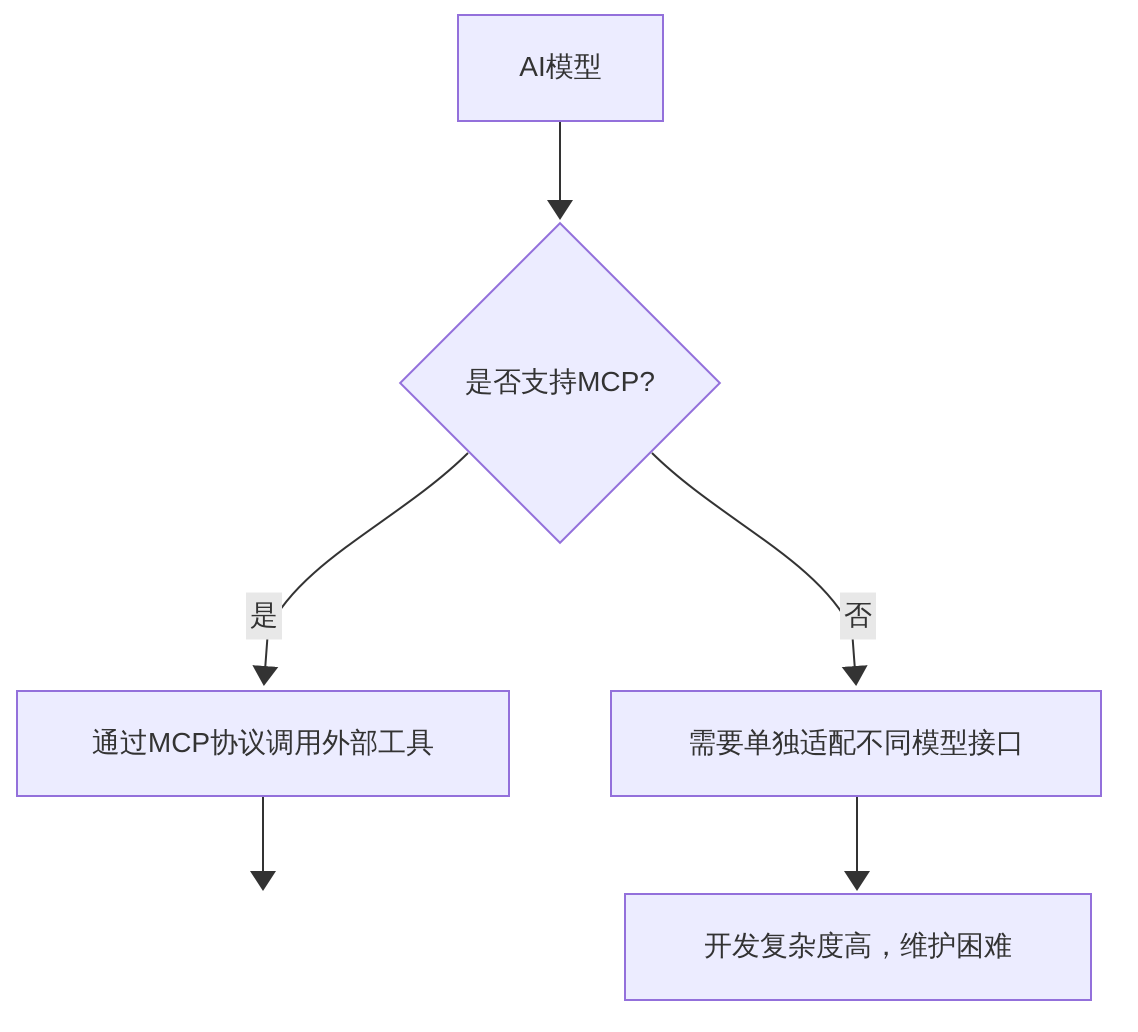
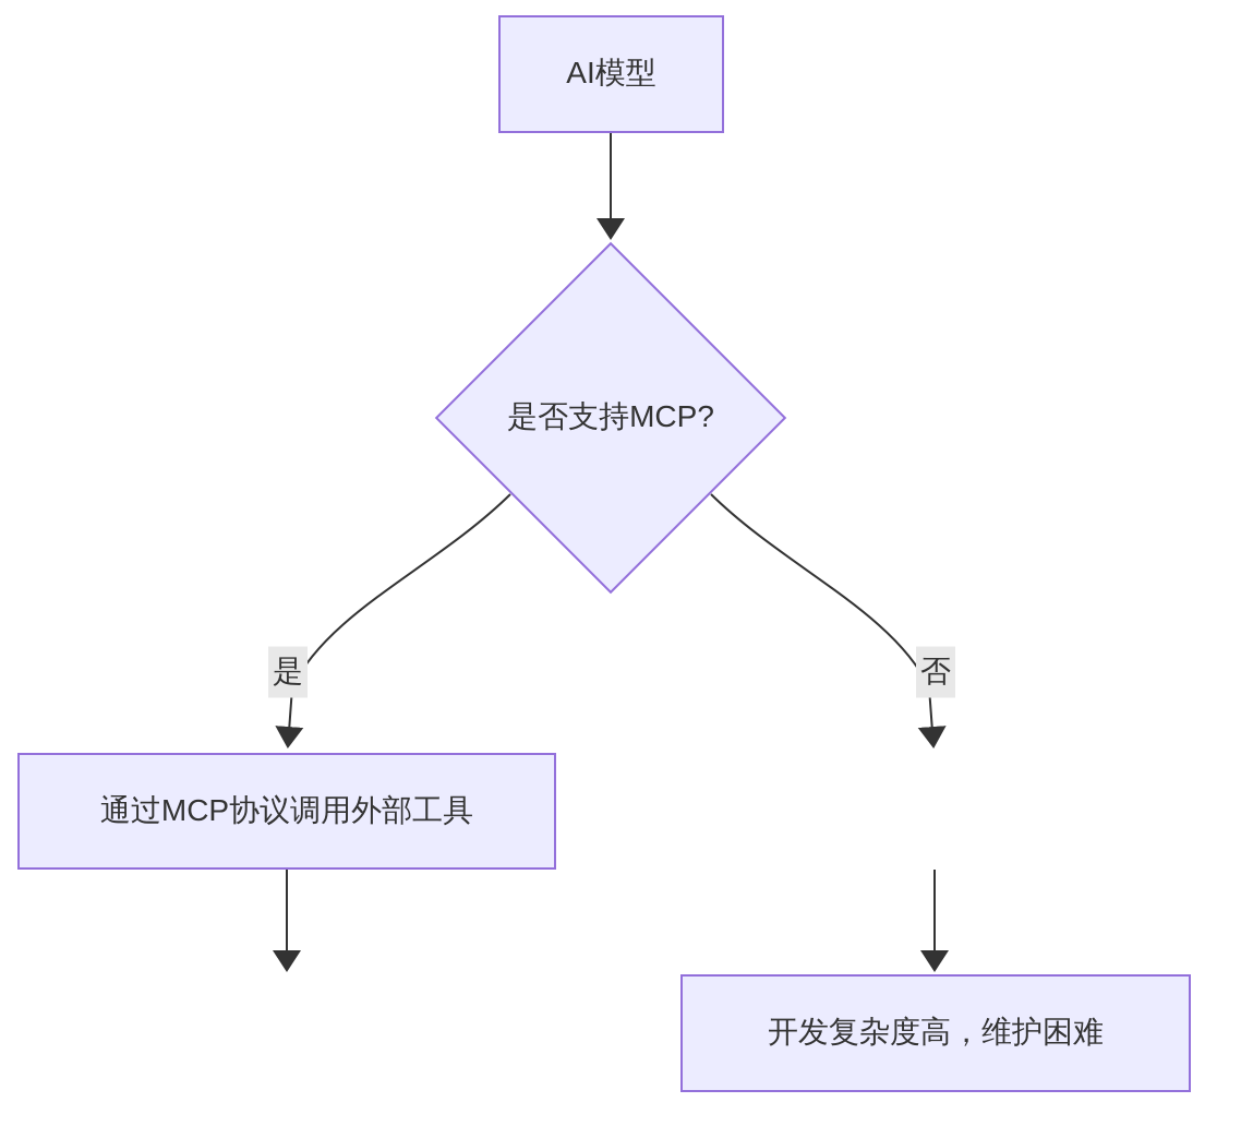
  AI模型
  是否支持MCP?
  是
  否
  通过MCP协议调用外部工具
- 需要单独适配不同模型接口
  开发复杂度高，维护困难
